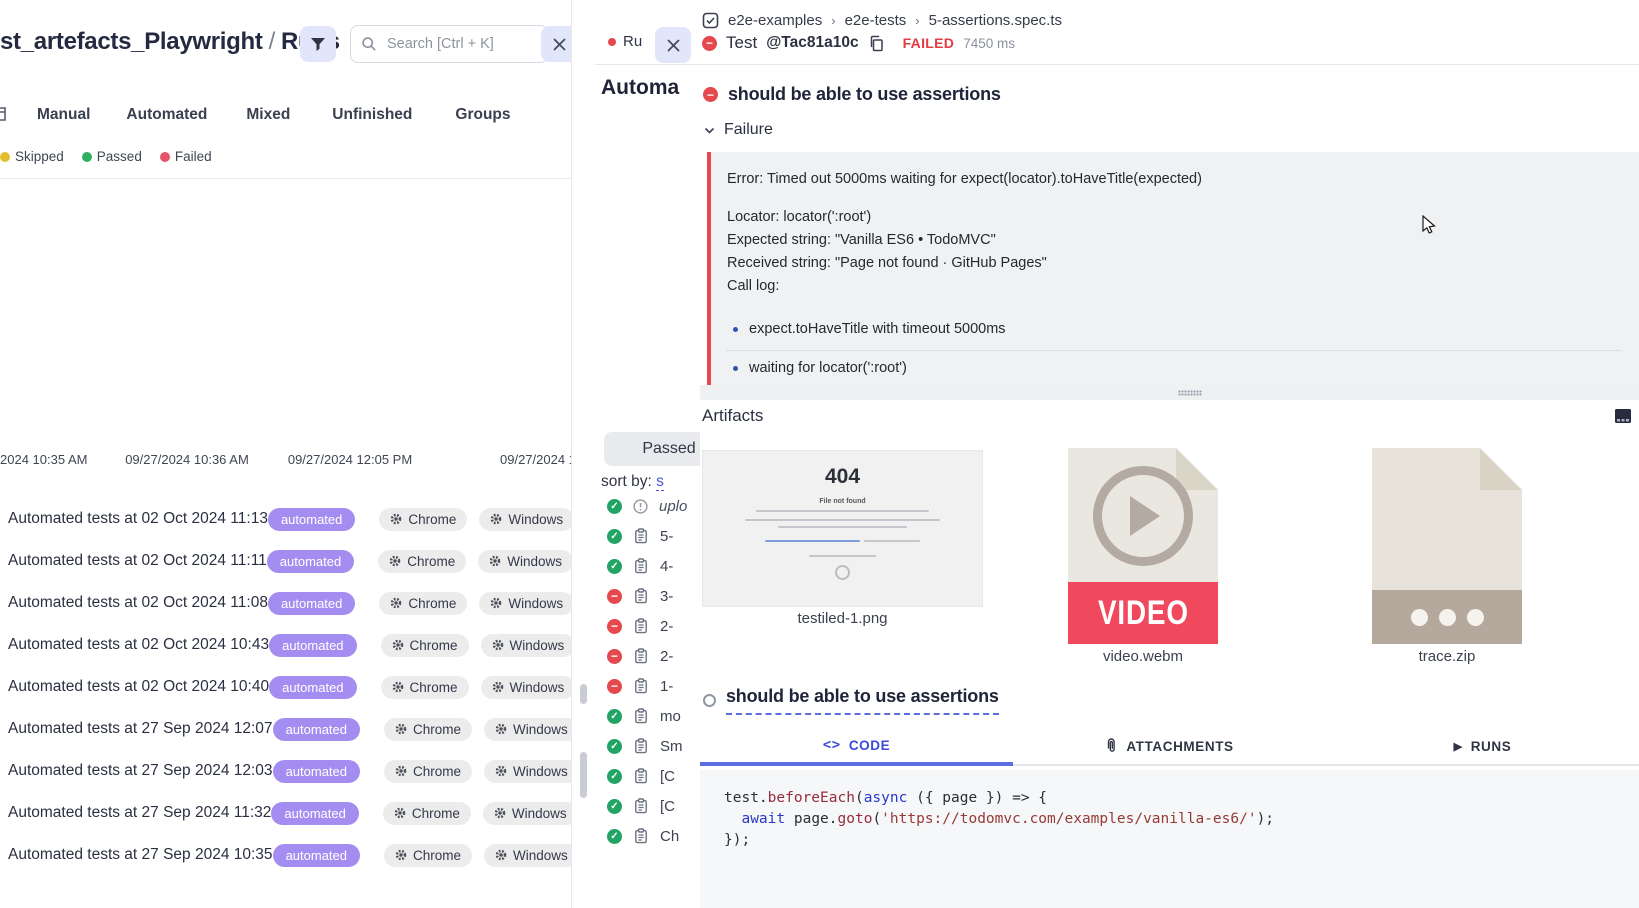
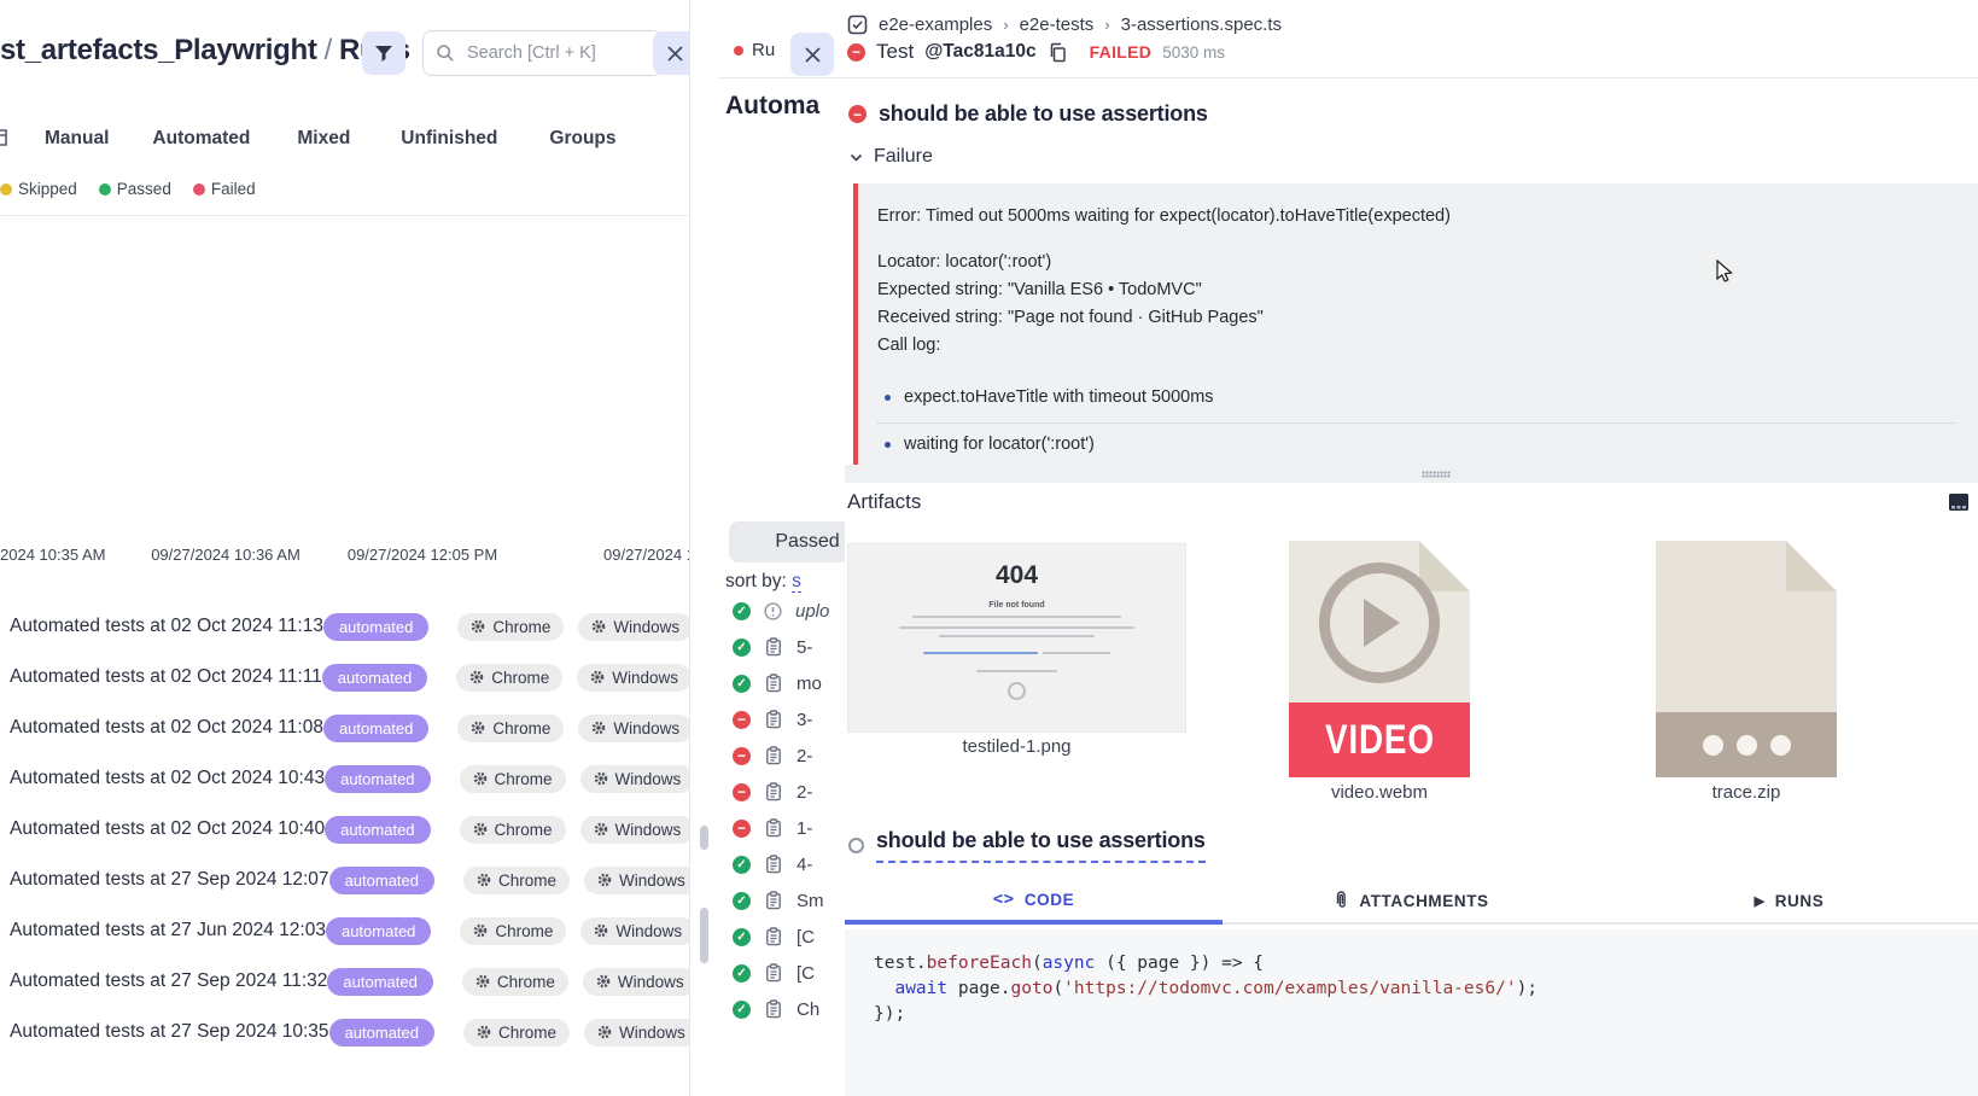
  st_artefacts_Playwright / R
  Search [Ctrl + K]
  Manual
  Automated
  Mixed
  Unfinished
  Groups
  Skipped
  Passed
  Failed
  2024 10:35 AM
  09/27/2024 10:36 AM
  09/27/2024 12:05 PM
  09/27/2024
  Automated tests at 02 Oct 2024 11:13
  automated
  Chrome
  Windows
  Automated tests at 02 Oct 2024 11:11
  automated
  Chrome
  Windows
  Automated tests at 02 Oct 2024 11:08
  automated
  Chrome
  Windows
  Automated tests at 02 Oct 2024 10:43
  automated
  Chrome
  Windows
  Automated tests at 02 Oct 2024 10:40
  automated
  Chrome
  Windows
  Automated tests at 27 Sep 2024 12:07
  automated
  Chrome
  Windows
- Automated tests at 27 Sep 2024 12:03
+ Automated tests at 27 Jun 2024 12:03
  automated
  Chrome
  Windows
  Automated tests at 27 Sep 2024 11:32
  automated
  Chrome
  Windows
  Automated tests at 27 Sep 2024 10:35
  automated
  Chrome
  Windows
  Ru
  Automa
  Passed
  sort by: s
  uplo
  5-
- 4-
+ mo
  3-
  2-
  2-
  1-
- mo
+ 4-
  Sm
  [C
  [C
  Ch
  e2e-examples
  ›
  e2e-tests
  ›
- 5-assertions.spec.ts
+ 3-assertions.spec.ts
  Test
  @Tac81a10c
  FAILED
- 7450 ms
+ 5030 ms
  should be able to use assertions
  Failure
  Error: Timed out 5000ms waiting for expect(locator).toHaveTitle(expected)
  Locator: locator(':root')
  Expected string: "Vanilla ES6 • TodoMVC"
  Received string: "Page not found · GitHub Pages"
  Call log:
  expect.toHaveTitle with timeout 5000ms
  waiting for locator(':root')
  Artifacts
  404
  testiled-1.png
  VIDEO
  video.webm
  trace.zip
  should be able to use assertions
  <>
  CODE
  ATTACHMENTS
  ▶
  RUNS
  test.beforeEach(async ({ page }) => {
  await page.goto('https://todomvc.com/examples/vanilla-es6/');
  });
